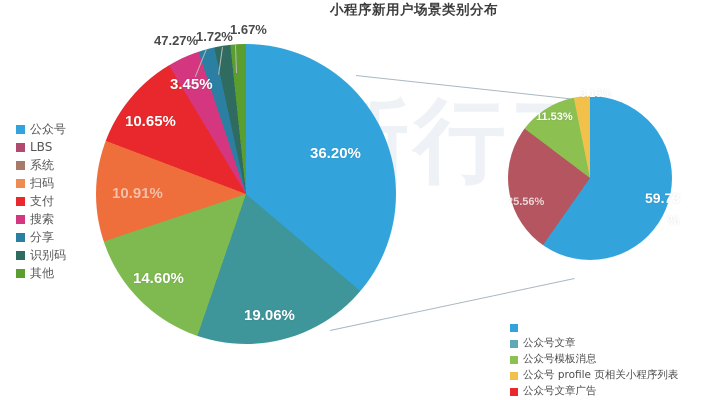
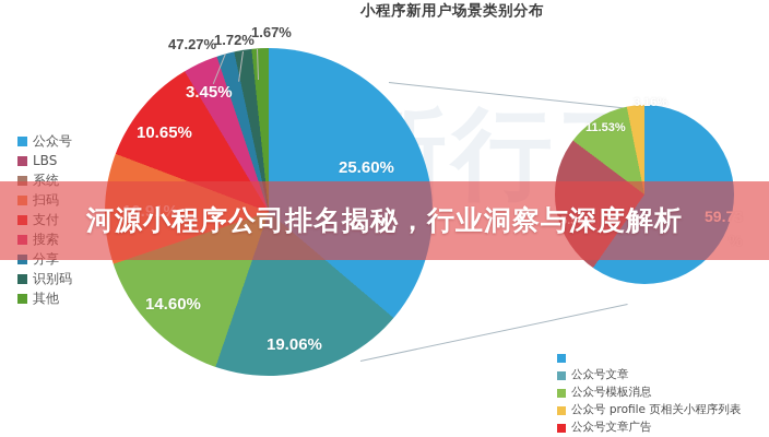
  小程序新用户场景类别分布
  47.27%
  1.72%
  1.67%
- 36.20%
+ 25.60%
  19.06%
  14.60%
  10.91%
  10.65%
  3.45%
  59.73
  25.56%
  11.53%
  3.16%
  公众号
  LBS
  系统
  扫码
  支付
  搜索
  分享
  识别码
  其他
  公众号文章
  公众号模板消息
  公众号 profile 页相关小程序列表
  公众号文章广告
+ 河源小程序公司排名揭秘，行业洞察与深度解析
